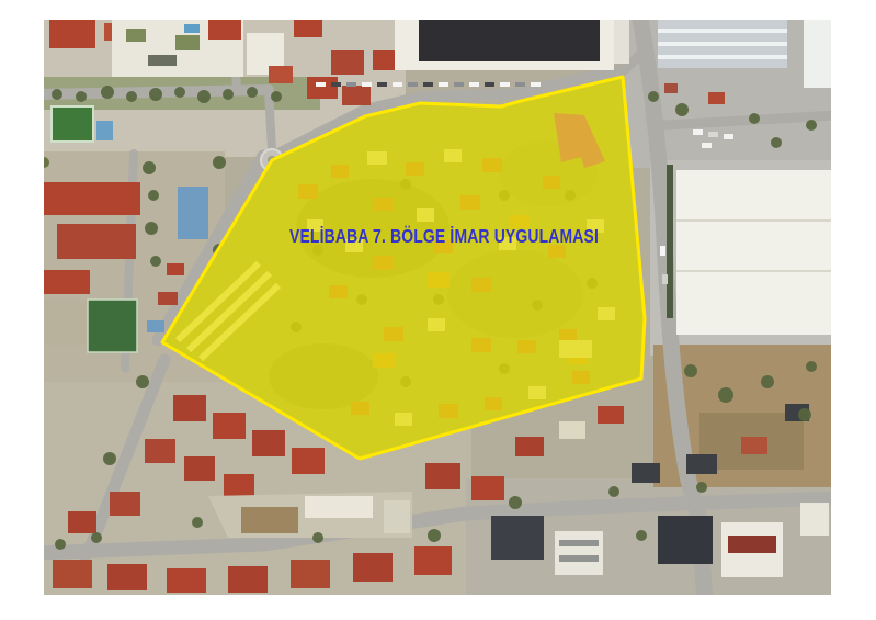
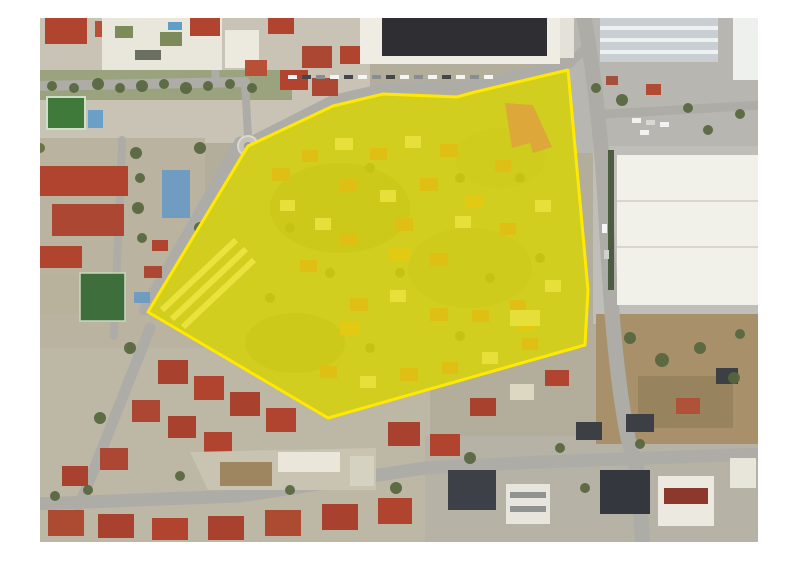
- VELİBABA 7. BÖLGE İMAR UYGULAMASI
